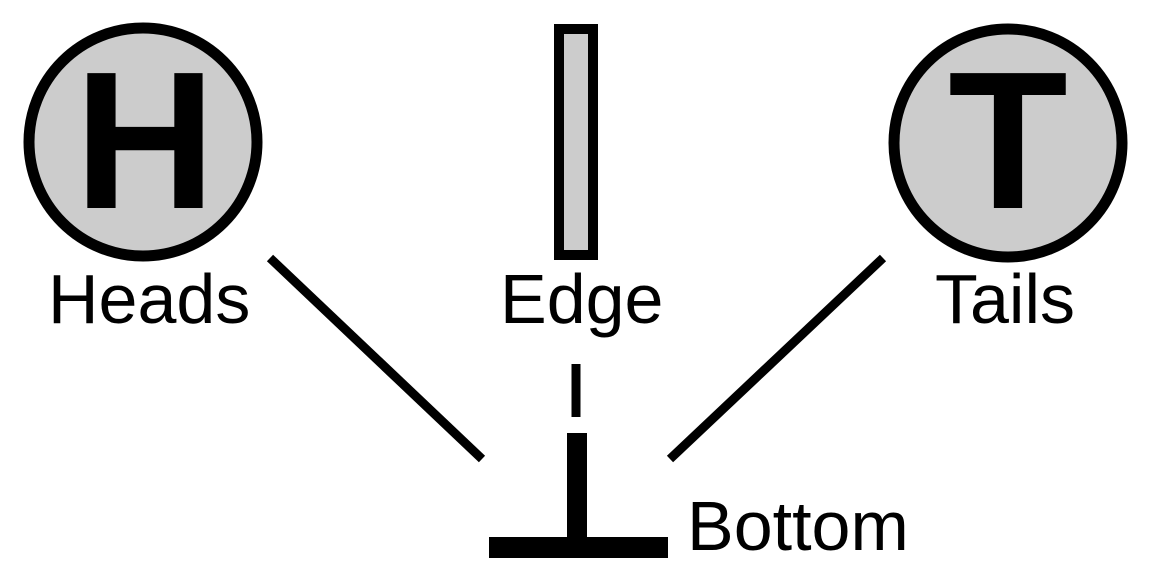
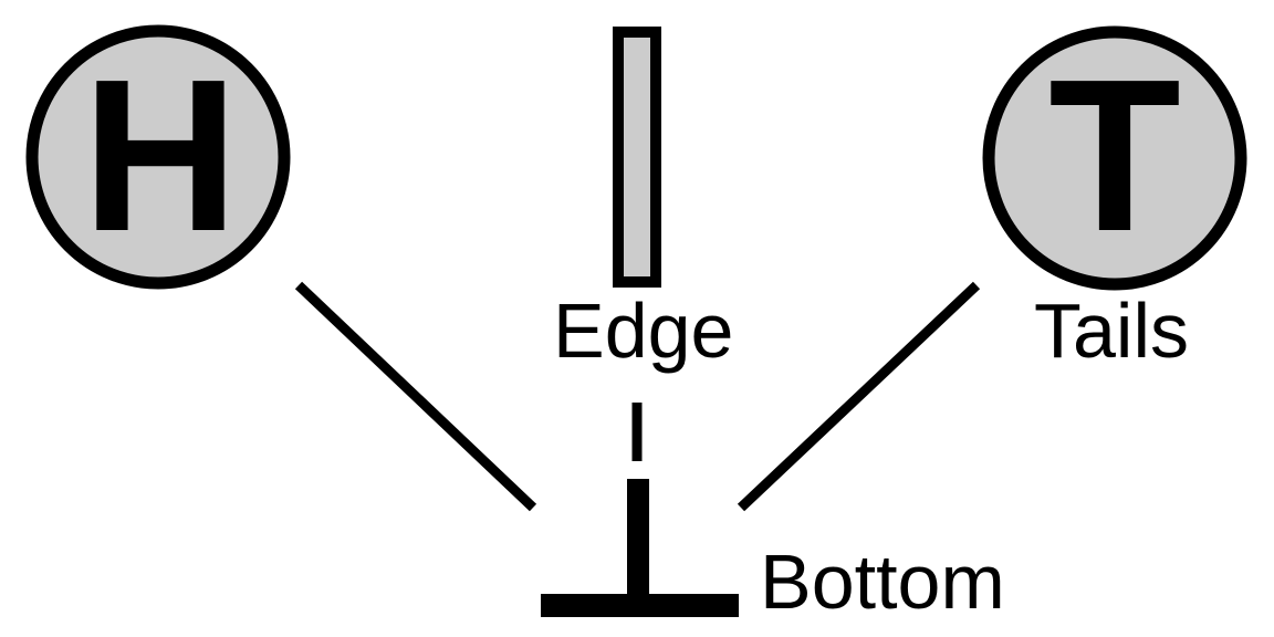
  H
- Heads
  Edge
  T
  Tails
  Bottom
